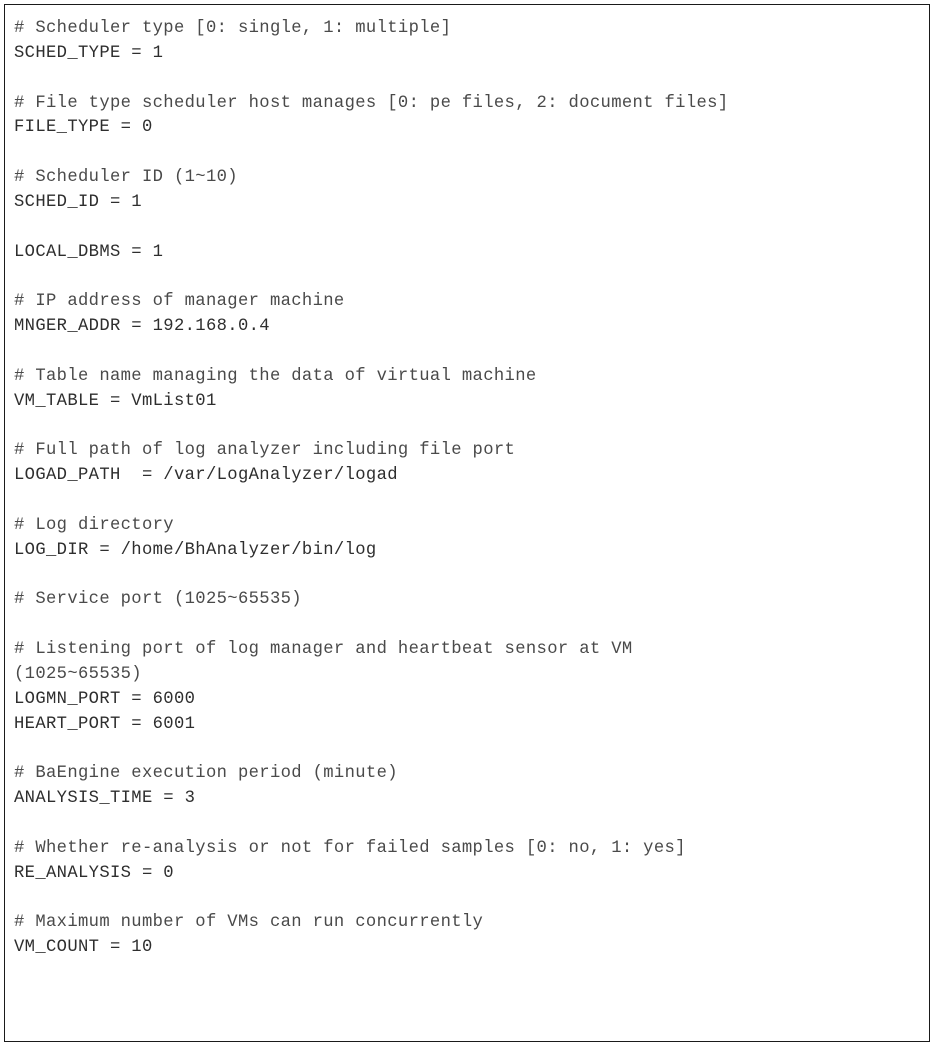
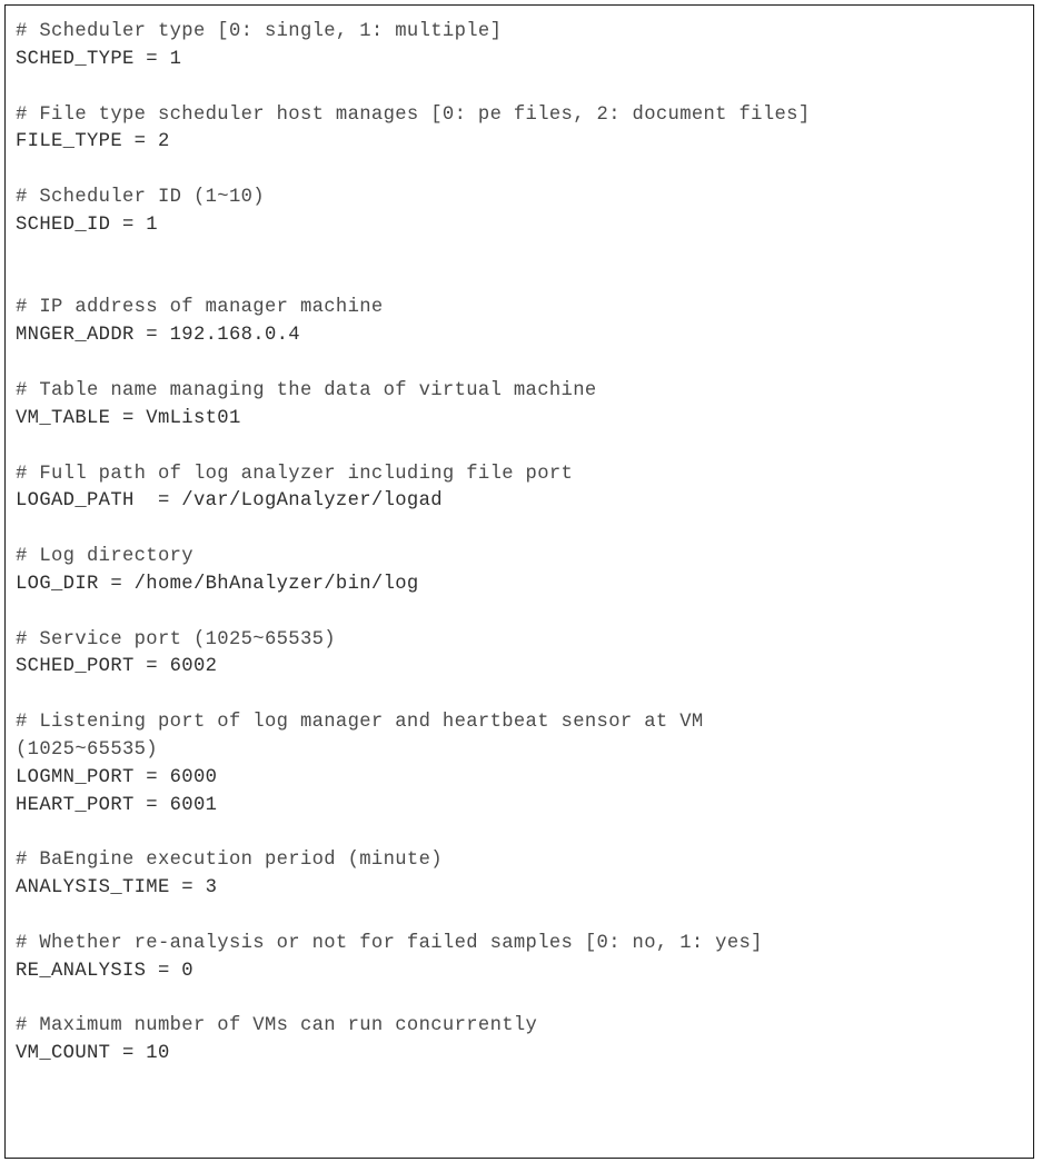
  # Scheduler type [0: single, 1: multiple]
  SCHED_TYPE = 1
  # File type scheduler host manages [0: pe files, 2: document files]
- FILE_TYPE = 0
+ FILE_TYPE = 2
  # Scheduler ID (1~10)
  SCHED_ID = 1
- LOCAL_DBMS = 1
  # IP address of manager machine
  MNGER_ADDR = 192.168.0.4
  # Table name managing the data of virtual machine
  VM_TABLE = VmList01
  # Full path of log analyzer including file port
  LOGAD_PATH = /var/LogAnalyzer/logad
  # Log directory
  LOG_DIR = /home/BhAnalyzer/bin/log
  # Service port (1025~65535)
+ SCHED_PORT = 6002
  # Listening port of log manager and heartbeat sensor at VM
  (1025~65535)
  LOGMN_PORT = 6000
  HEART_PORT = 6001
  # BaEngine execution period (minute)
  ANALYSIS_TIME = 3
  # Whether re-analysis or not for failed samples [0: no, 1: yes]
  RE_ANALYSIS = 0
  # Maximum number of VMs can run concurrently
  VM_COUNT = 10
